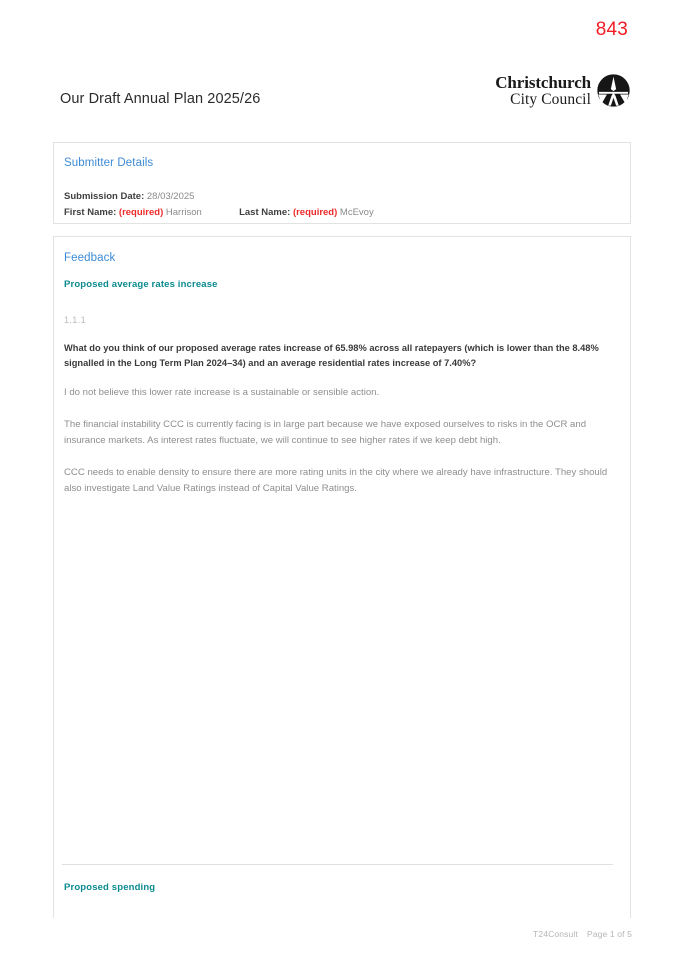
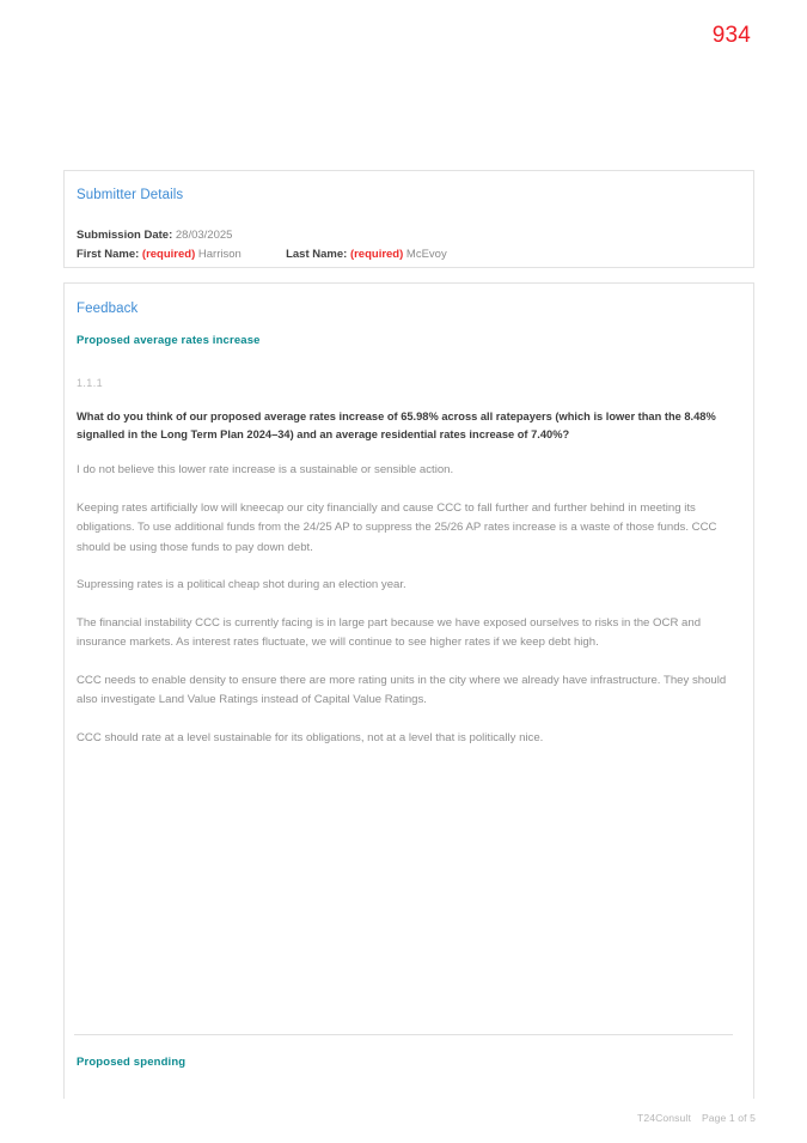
- 843
+ 934
- Our Draft Annual Plan 2025/26
- Christchurch
- City Council
  Submitter Details
  Submission Date: 28/03/2025
  First Name: (required) Harrison Last Name: (required) McEvoy
  Feedback
  Proposed average rates increase
  1.1.1
  What do you think of our proposed average rates increase of 65.98% across all ratepayers (which is lower than the 8.48% signalled in the Long Term Plan 2024–34) and an average residential rates increase of 7.40%?
  I do not believe this lower rate increase is a sustainable or sensible action.
+ Keeping rates artificially low will kneecap our city financially and cause CCC to fall further and further behind in meeting its obligations. To use additional funds from the 24/25 AP to suppress the 25/26 AP rates increase is a waste of those funds. CCC should be using those funds to pay down debt.
+ Supressing rates is a political cheap shot during an election year.
  The financial instability CCC is currently facing is in large part because we have exposed ourselves to risks in the OCR and insurance markets. As interest rates fluctuate, we will continue to see higher rates if we keep debt high.
  CCC needs to enable density to ensure there are more rating units in the city where we already have infrastructure. They should also investigate Land Value Ratings instead of Capital Value Ratings.
+ CCC should rate at a level sustainable for its obligations, not at a level that is politically nice.
  Proposed spending
  T24Consult Page 1 of 5
